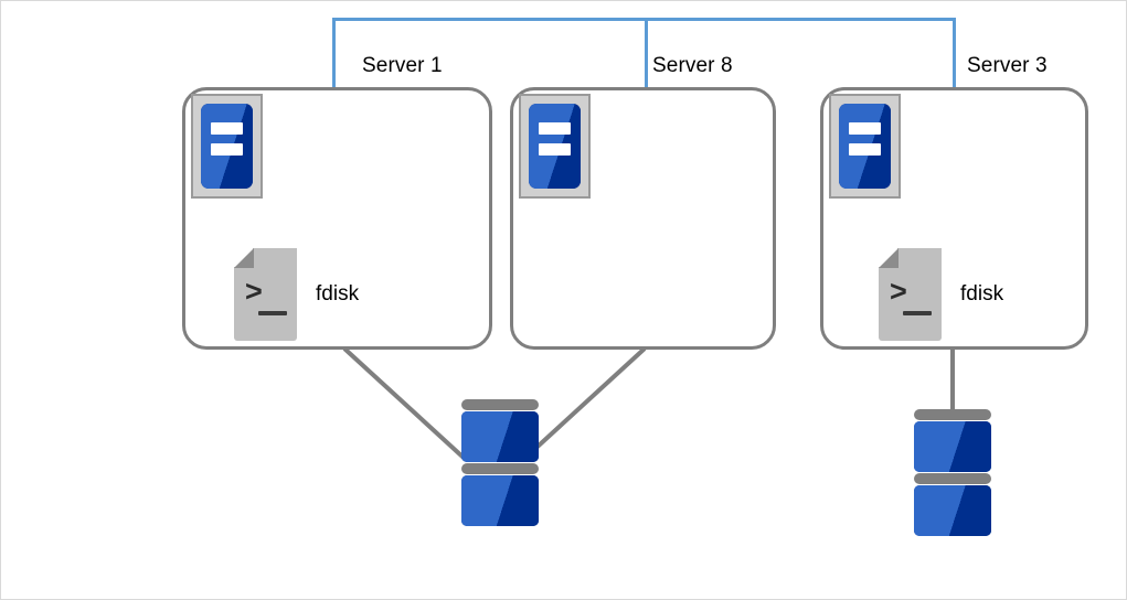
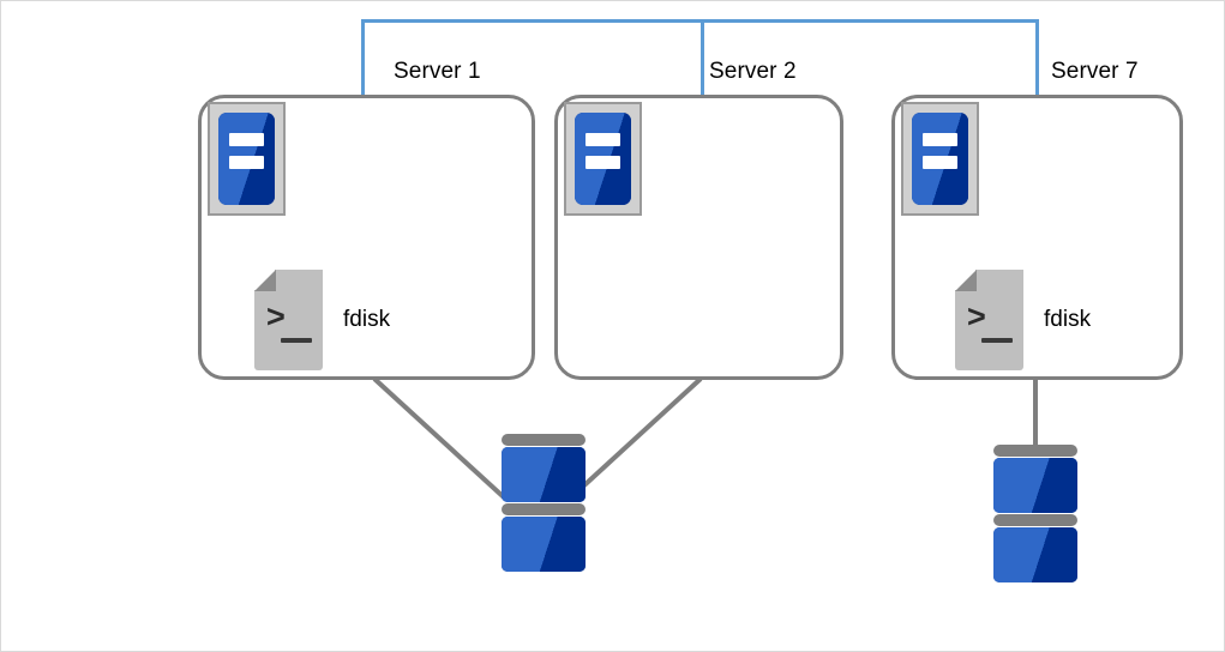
  Server 1
  >
  fdisk
- Server 8
+ Server 2
- Server 3
+ Server 7
  >
  fdisk
